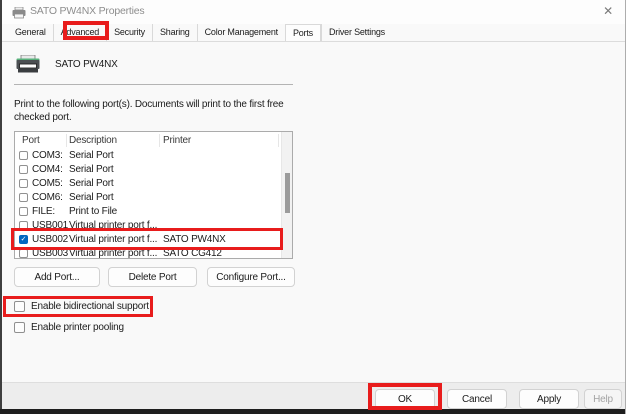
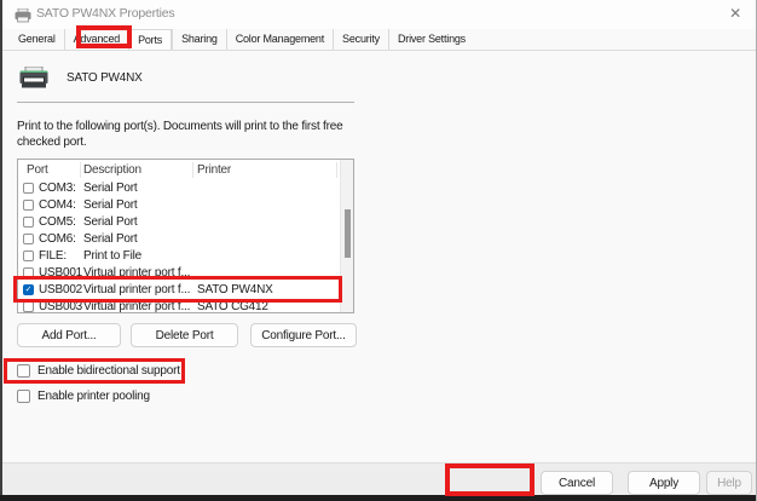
  SATO PW4NX Properties
  ✕
  General
  Advanced
- Security
+ Ports
  Sharing
  Color Management
- Ports
+ Security
  Driver Settings
  SATO PW4NX
  Print to the following port(s). Documents will print to the first free checked port.
  Port
  Description
  Printer
  COM3:
  Serial Port
  COM4:
  Serial Port
  COM5:
  Serial Port
  COM6:
  Serial Port
  FILE:
  Print to File
  USB001
  Virtual printer port f...
  USB002
  Virtual printer port f...
  SATO PW4NX
  USB003
  Virtual printer port f...
  SATO CG412
  Add Port...
  Delete Port
  Configure Port...
  Enable bidirectional support
  Enable printer pooling
- OK
  Cancel
  Apply
  Help
